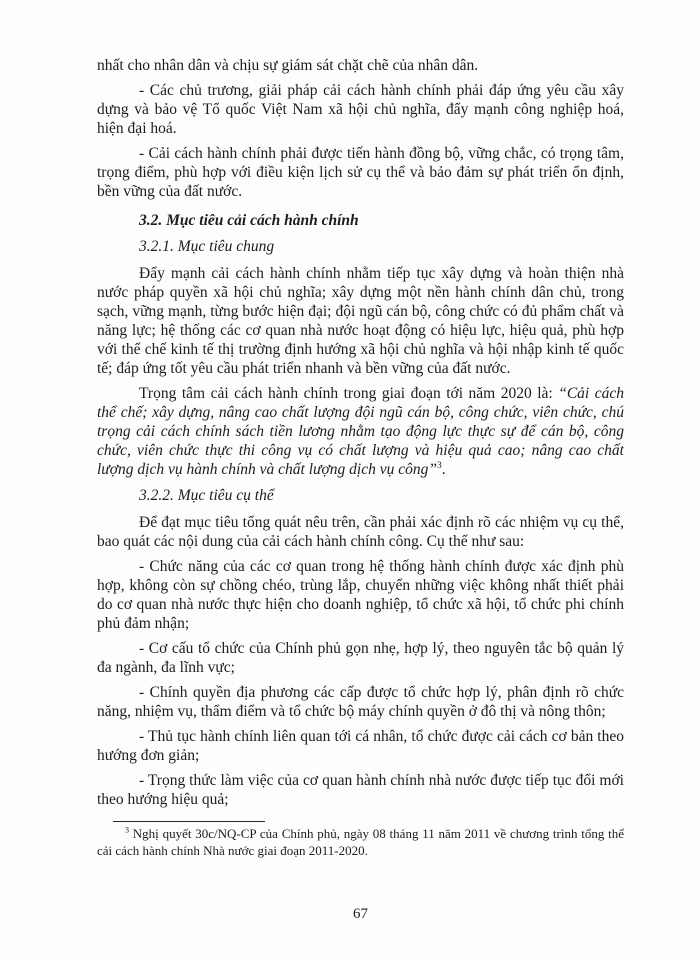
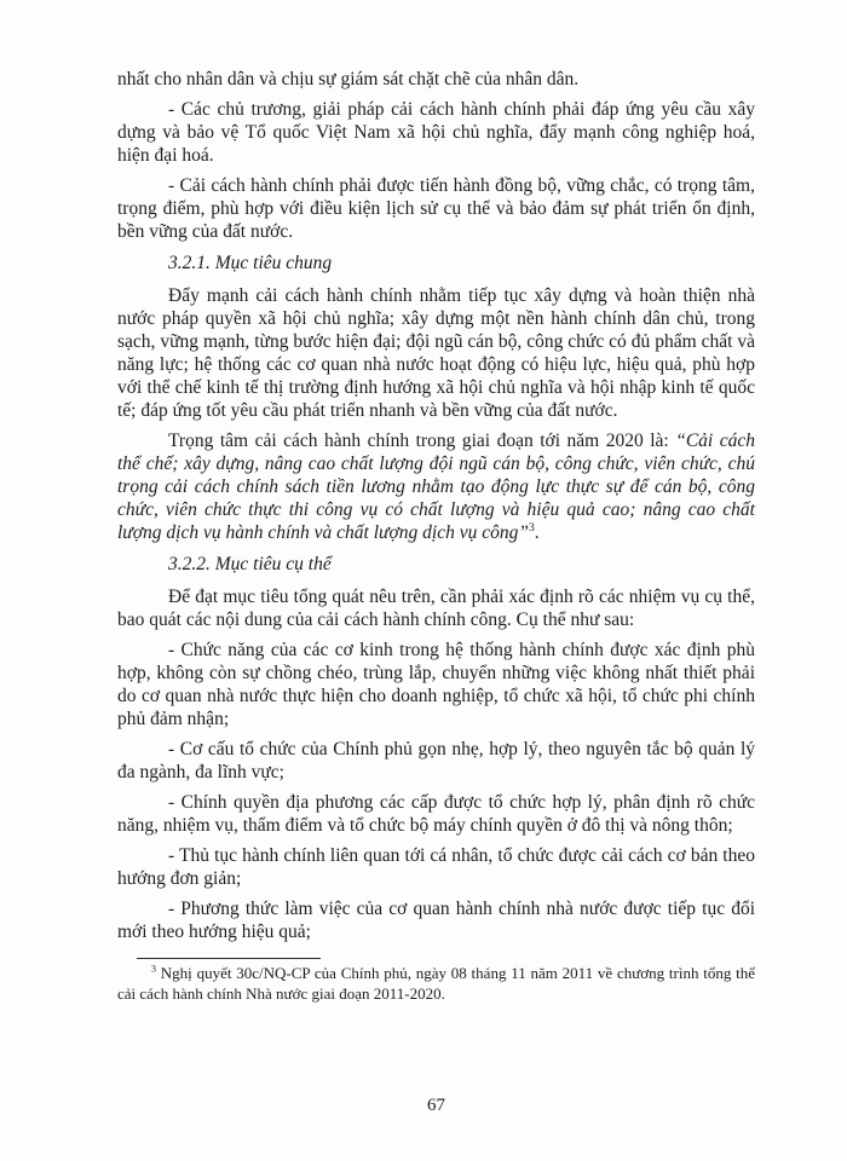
  nhất cho nhân dân và chịu sự giám sát chặt chẽ của nhân dân.
  - Các chủ trương, giải pháp cải cách hành chính phải đáp ứng yêu cầu xây dựng và bảo vệ Tổ quốc Việt Nam xã hội chủ nghĩa, đẩy mạnh công nghiệp hoá, hiện đại hoá.
  - Cải cách hành chính phải được tiến hành đồng bộ, vững chắc, có trọng tâm, trọng điểm, phù hợp với điều kiện lịch sử cụ thể và bảo đảm sự phát triển ổn định, bền vững của đất nước.
- 3.2. Mục tiêu cải cách hành chính
  3.2.1. Mục tiêu chung
  Đẩy mạnh cải cách hành chính nhằm tiếp tục xây dựng và hoàn thiện nhà nước pháp quyền xã hội chủ nghĩa; xây dựng một nền hành chính dân chủ, trong sạch, vững mạnh, từng bước hiện đại; đội ngũ cán bộ, công chức có đủ phẩm chất và năng lực; hệ thống các cơ quan nhà nước hoạt động có hiệu lực, hiệu quả, phù hợp với thể chế kinh tế thị trường định hướng xã hội chủ nghĩa và hội nhập kinh tế quốc tế; đáp ứng tốt yêu cầu phát triển nhanh và bền vững của đất nước.
  Trọng tâm cải cách hành chính trong giai đoạn tới năm 2020 là: “Cải cách thể chế; xây dựng, nâng cao chất lượng đội ngũ cán bộ, công chức, viên chức, chú trọng cải cách chính sách tiền lương nhằm tạo động lực thực sự để cán bộ, công chức, viên chức thực thi công vụ có chất lượng và hiệu quả cao; nâng cao chất lượng dịch vụ hành chính và chất lượng dịch vụ công”3.
  3.2.2. Mục tiêu cụ thể
  Để đạt mục tiêu tổng quát nêu trên, cần phải xác định rõ các nhiệm vụ cụ thể, bao quát các nội dung của cải cách hành chính công. Cụ thể như sau:
- - Chức năng của các cơ quan trong hệ thống hành chính được xác định phù hợp, không còn sự chồng chéo, trùng lắp, chuyển những việc không nhất thiết phải do cơ quan nhà nước thực hiện cho doanh nghiệp, tổ chức xã hội, tổ chức phi chính phủ đảm nhận;
+ - Chức năng của các cơ kinh trong hệ thống hành chính được xác định phù hợp, không còn sự chồng chéo, trùng lắp, chuyển những việc không nhất thiết phải do cơ quan nhà nước thực hiện cho doanh nghiệp, tổ chức xã hội, tổ chức phi chính phủ đảm nhận;
  - Cơ cấu tổ chức của Chính phủ gọn nhẹ, hợp lý, theo nguyên tắc bộ quản lý đa ngành, đa lĩnh vực;
  - Chính quyền địa phương các cấp được tổ chức hợp lý, phân định rõ chức năng, nhiệm vụ, thẩm điểm và tổ chức bộ máy chính quyền ở đô thị và nông thôn;
  - Thủ tục hành chính liên quan tới cá nhân, tổ chức được cải cách cơ bản theo hướng đơn giản;
- - Trọng thức làm việc của cơ quan hành chính nhà nước được tiếp tục đổi mới theo hướng hiệu quả;
+ - Phương thức làm việc của cơ quan hành chính nhà nước được tiếp tục đổi mới theo hướng hiệu quả;
  3 Nghị quyết 30c/NQ-CP của Chính phủ, ngày 08 tháng 11 năm 2011 về chương trình tổng thể cải cách hành chính Nhà nước giai đoạn 2011-2020.
  67
